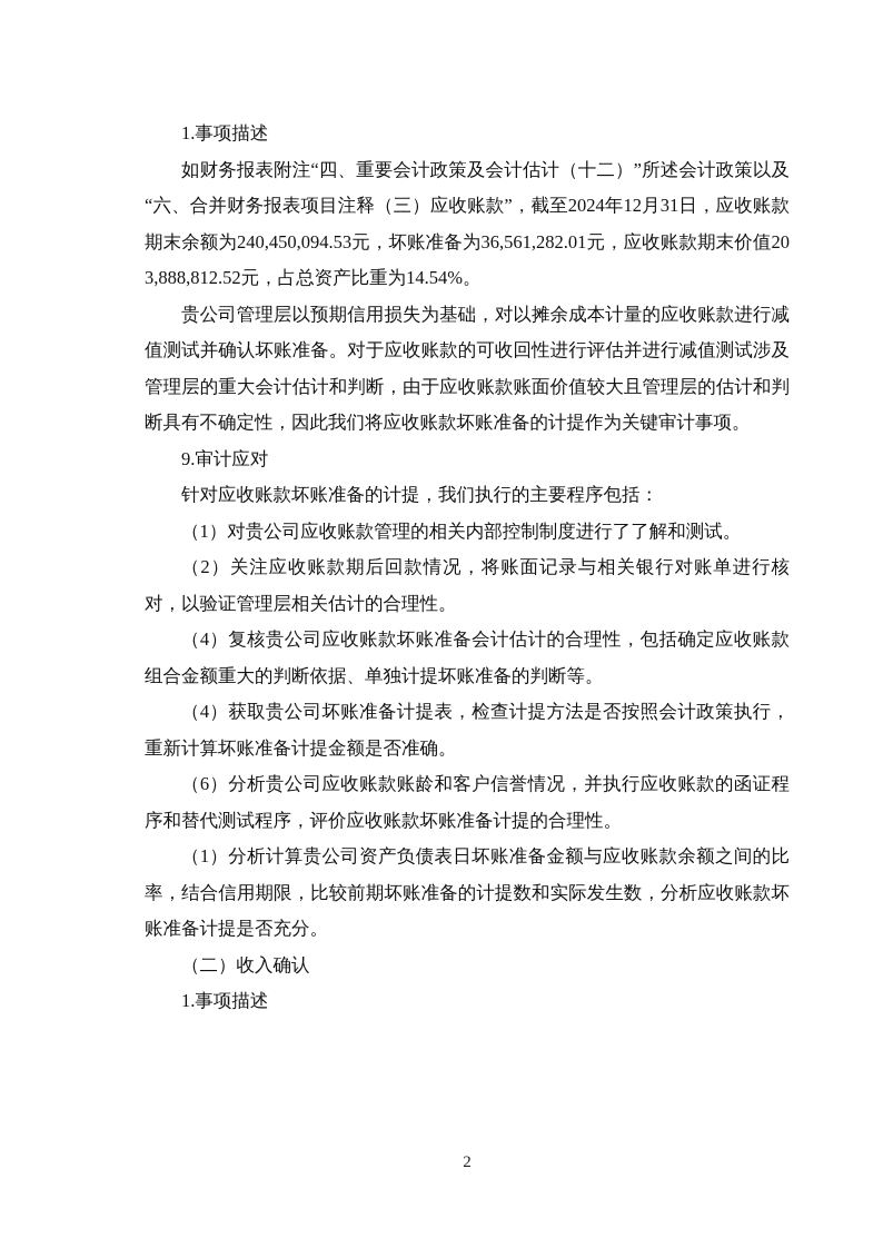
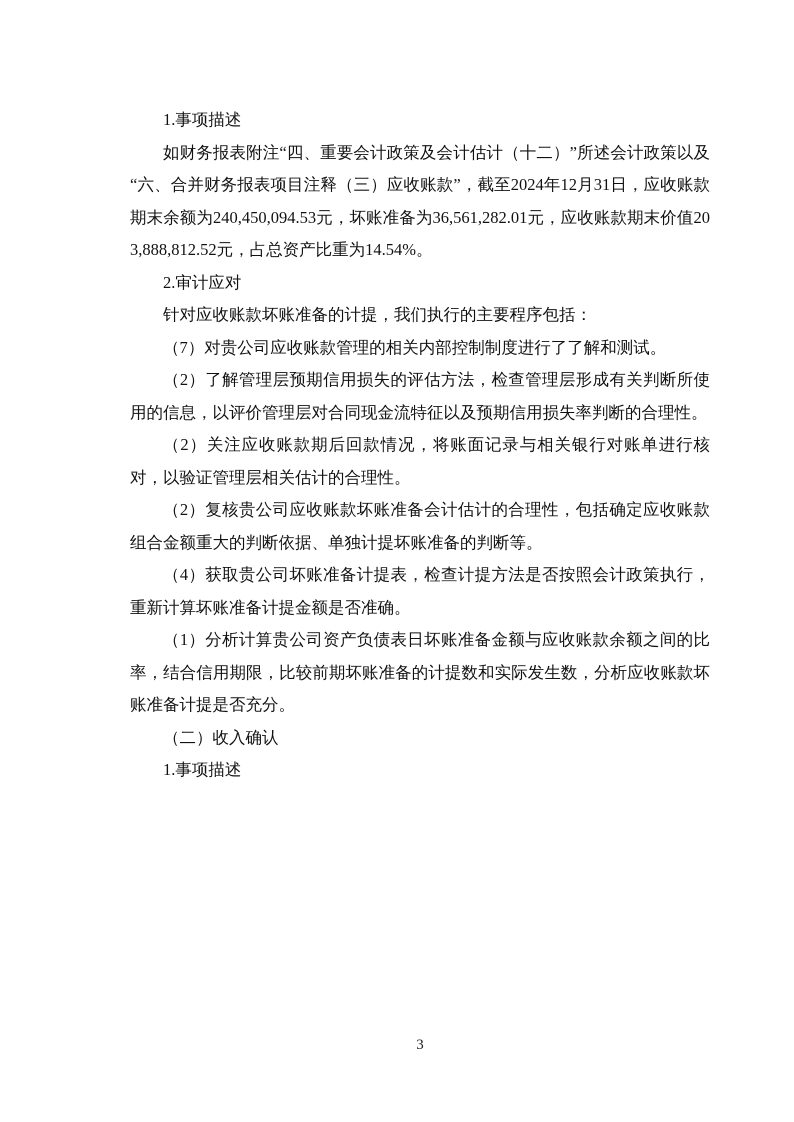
  1.事项描述
  如财务报表附注“四、重要会计政策及会计估计（十二）”所述会计政策以及“六、合并财务报表项目注释（三）应收账款”，截至2024年12月31日，应收账款期末余额为240,450,094.53元，坏账准备为36,561,282.01元，应收账款期末价值203,888,812.52元，占总资产比重为14.54%。
- 贵公司管理层以预期信用损失为基础，对以摊余成本计量的应收账款进行减值测试并确认坏账准备。对于应收账款的可收回性进行评估并进行减值测试涉及管理层的重大会计估计和判断，由于应收账款账面价值较大且管理层的估计和判断具有不确定性，因此我们将应收账款坏账准备的计提作为关键审计事项。
- 9.审计应对
+ 2.审计应对
  针对应收账款坏账准备的计提，我们执行的主要程序包括：
- （1）对贵公司应收账款管理的相关内部控制制度进行了了解和测试。
+ （7）对贵公司应收账款管理的相关内部控制制度进行了了解和测试。
+ （2）了解管理层预期信用损失的评估方法，检查管理层形成有关判断所使用的信息，以评价管理层对合同现金流特征以及预期信用损失率判断的合理性。
  （2）关注应收账款期后回款情况，将账面记录与相关银行对账单进行核对，以验证管理层相关估计的合理性。
- （4）复核贵公司应收账款坏账准备会计估计的合理性，包括确定应收账款组合金额重大的判断依据、单独计提坏账准备的判断等。
+ （2）复核贵公司应收账款坏账准备会计估计的合理性，包括确定应收账款组合金额重大的判断依据、单独计提坏账准备的判断等。
  （4）获取贵公司坏账准备计提表，检查计提方法是否按照会计政策执行，重新计算坏账准备计提金额是否准确。
- （6）分析贵公司应收账款账龄和客户信誉情况，并执行应收账款的函证程序和替代测试程序，评价应收账款坏账准备计提的合理性。
  （1）分析计算贵公司资产负债表日坏账准备金额与应收账款余额之间的比率，结合信用期限，比较前期坏账准备的计提数和实际发生数，分析应收账款坏账准备计提是否充分。
  （二）收入确认
  1.事项描述
- 2
+ 3
